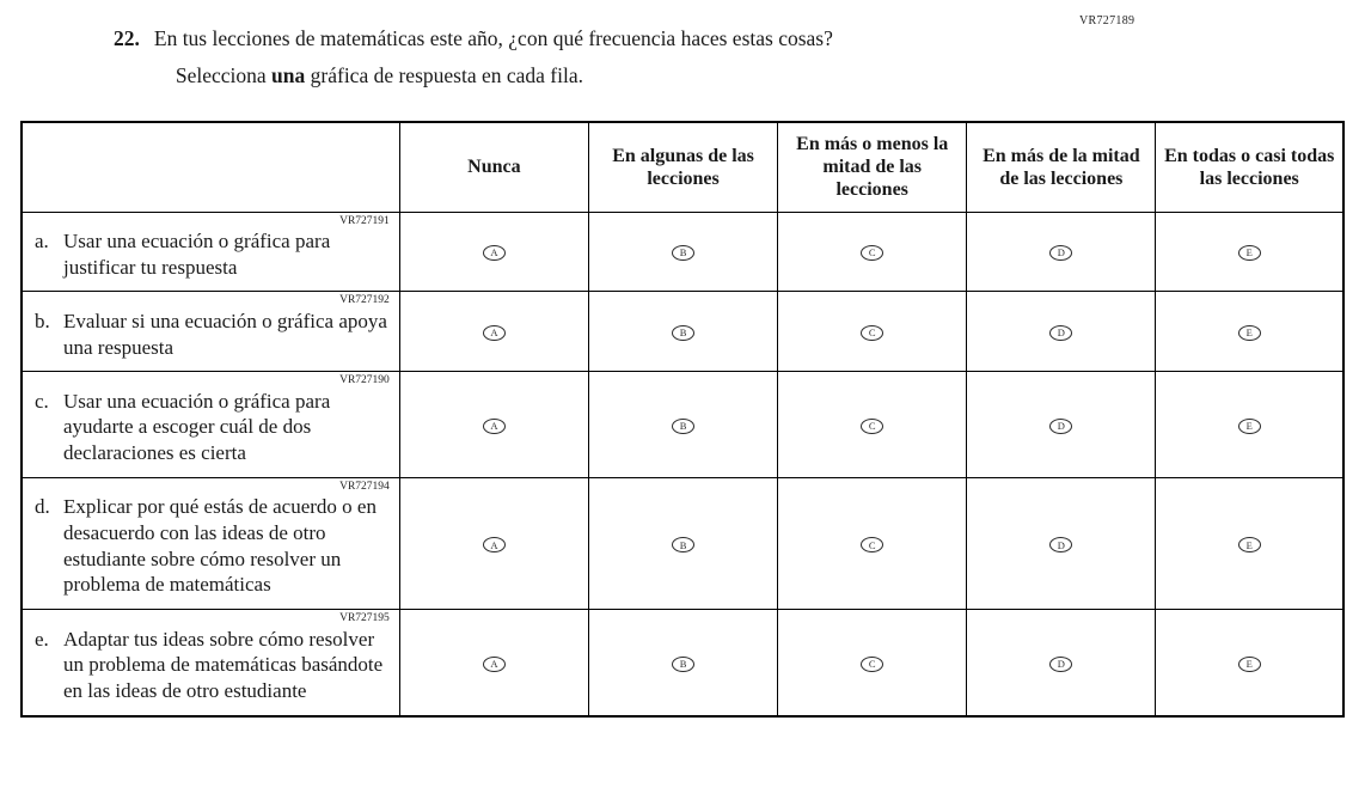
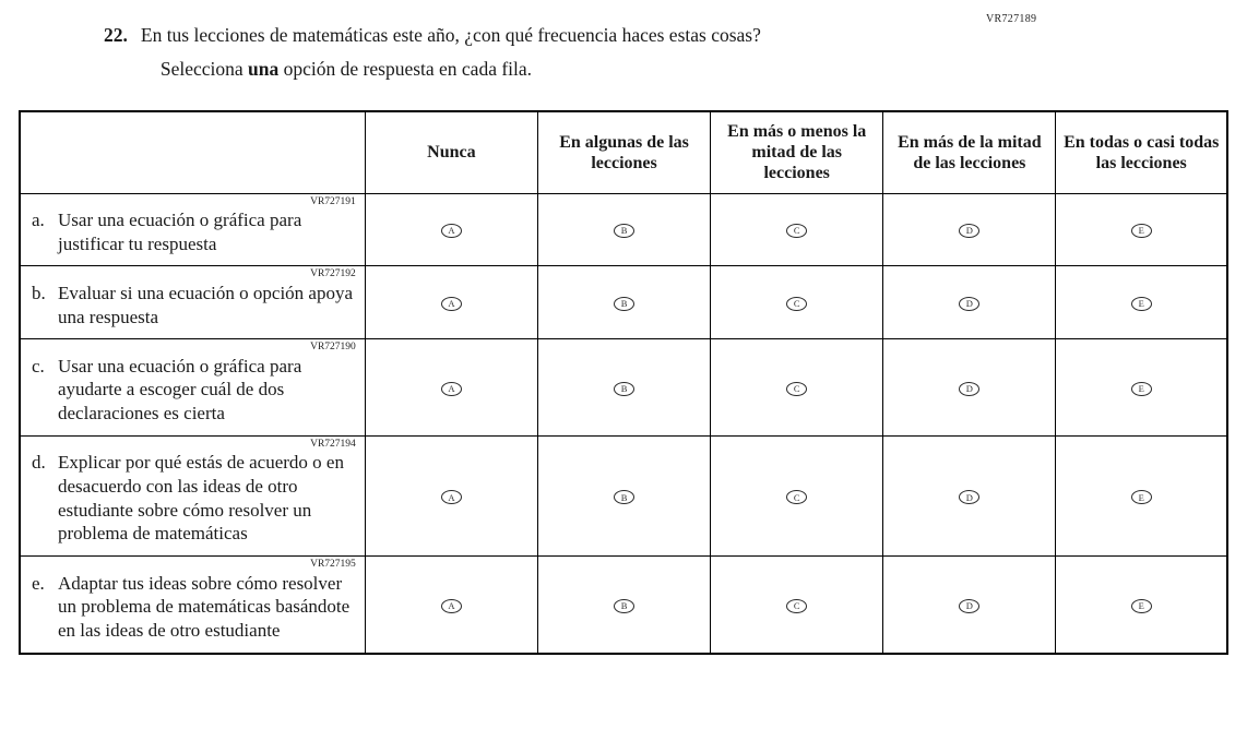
  VR727189
  22.
  En tus lecciones de matemáticas este año, ¿con qué frecuencia haces estas cosas?
- Selecciona una gráfica de respuesta en cada fila.
+ Selecciona una opción de respuesta en cada fila.
  	Nunca	En algunas de las lecciones	En más o menos la mitad de las lecciones	En más de la mitad de las lecciones	En todas o casi todas las lecciones
  VR727191 a. Usar una ecuación o gráfica para justificar tu respuesta	A	B	C	D	E
- VR727192 b. Evaluar si una ecuación o gráfica apoya una respuesta	A	B	C	D	E
+ VR727192 b. Evaluar si una ecuación o opción apoya una respuesta	A	B	C	D	E
  VR727190 c. Usar una ecuación o gráfica para ayudarte a escoger cuál de dos declaraciones es cierta	A	B	C	D	E
  VR727194 d. Explicar por qué estás de acuerdo o en desacuerdo con las ideas de otro estudiante sobre cómo resolver un problema de matemáticas	A	B	C	D	E
  VR727195 e. Adaptar tus ideas sobre cómo resolver un problema de matemáticas basándote en las ideas de otro estudiante	A	B	C	D	E
